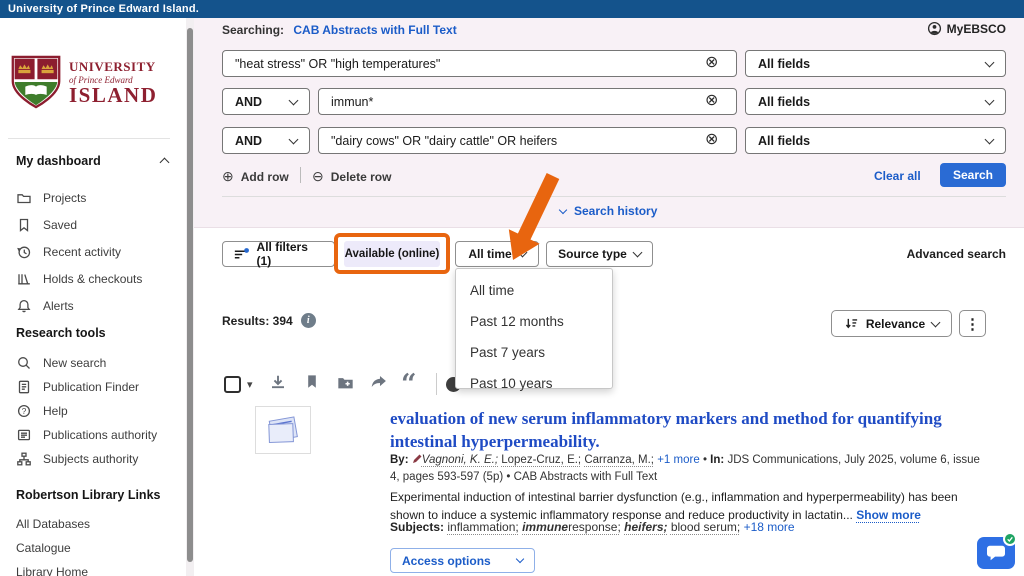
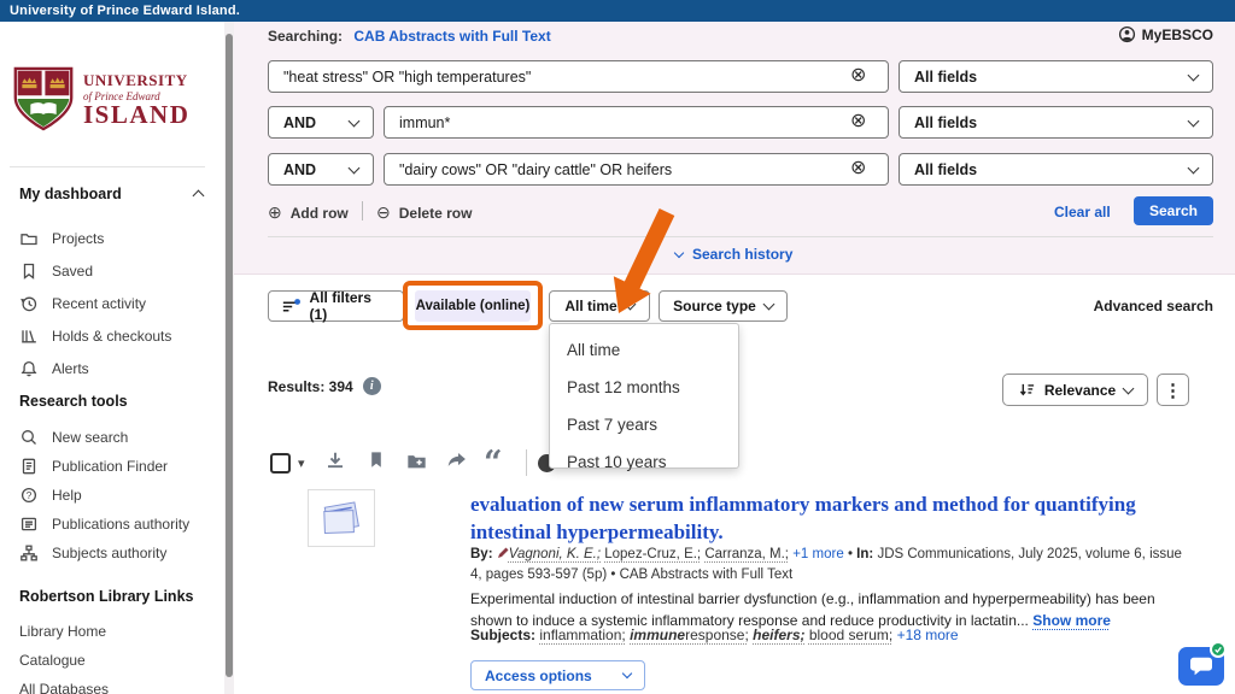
  University of Prince Edward Island.
  UNIVERSITY
  of Prince Edward
  ISLAND
  My dashboard
  Projects
  Saved
  Recent activity
  Holds & checkouts
  Alerts
  Research tools
  New search
  Publication Finder
  ?
  Help
  Publications authority
  Subjects authority
  Robertson Library Links
- All Databases
+ Library Home
  Catalogue
- Library Home
+ All Databases
  Searching: CAB Abstracts with Full Text
  MyEBSCO
  "heat stress" OR "high temperatures"
  ⊗
  All fields
  AND
  immun*
  ⊗
  All fields
  AND
  "dairy cows" OR "dairy cattle" OR heifers
  ⊗
  All fields
  ⊕
  Add row
  ⊖
  Delete row
  Clear all
  Search
  Search history
  All filters (1)
  Available (online)
  All time
  Source type
  Advanced search
  All time
  Past 12 months
  Past 7 years
  Past 10 years
  Results: 394
  i
  Relevance
  ⋮
  ▾
  “
  evaluation of new serum inflammatory markers and method for quantifying intestinal hyperpermeability.
  By: Vagnoni, K. E.; Lopez-Cruz, E.; Carranza, M.; +1 more • In: JDS Communications, July 2025, volume 6, issue 4, pages 593-597 (5p) • CAB Abstracts with Full Text
  Experimental induction of intestinal barrier dysfunction (e.g., inflammation and hyperpermeability) has been shown to induce a systemic inflammatory response and reduce productivity in lactatin... Show more
  Subjects: inflammation; immuneresponse; heifers; blood serum; +18 more
  Access options
